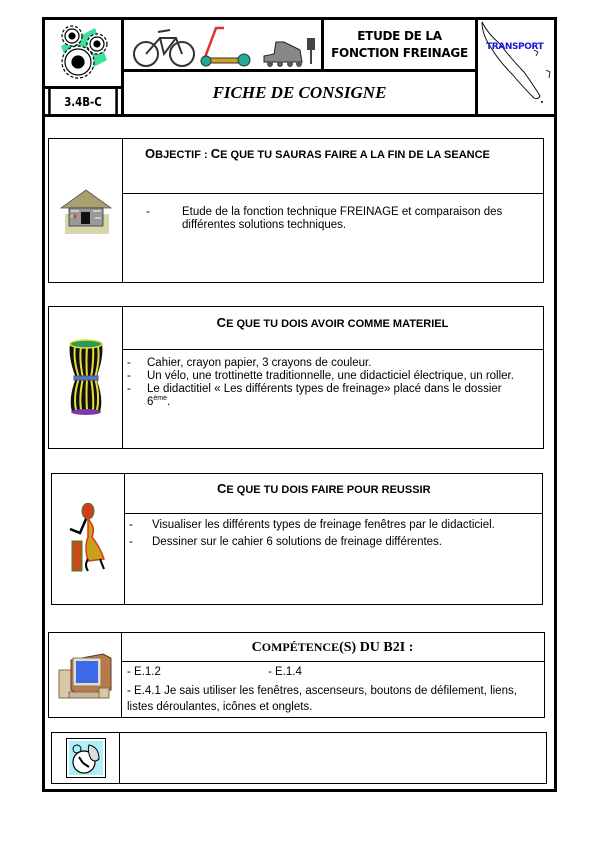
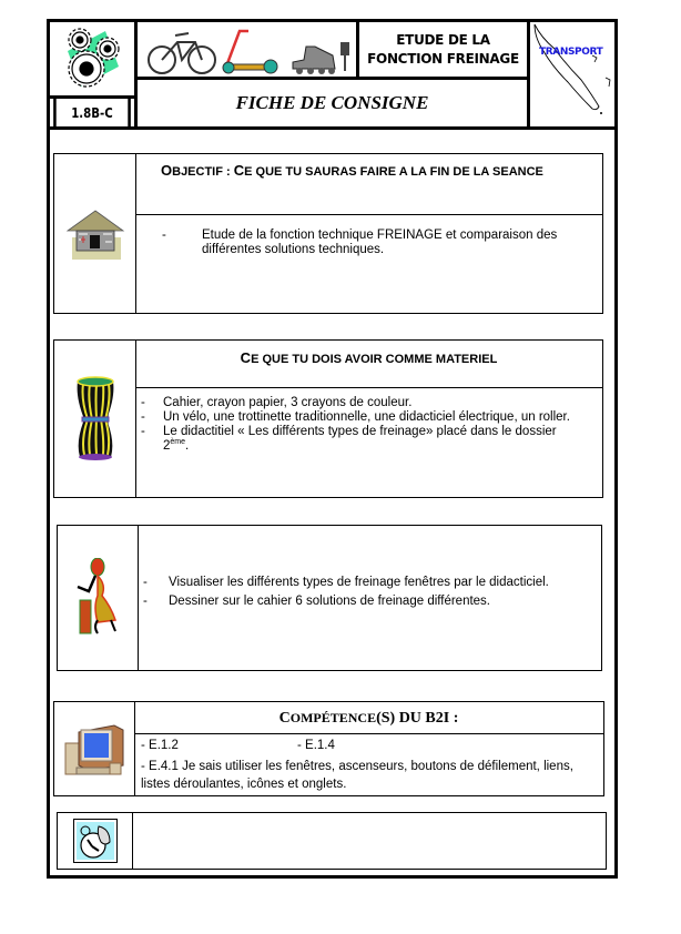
- 3.4B-C
+ 1.8B-C
  ETUDE DE LA
  FONCTION FREINAGE
  FICHE DE CONSIGNE
  TRANSPORT
  OBJECTIF : CE QUE TU SAURAS FAIRE A LA FIN DE LA SEANCE
  -
  Etude de la fonction technique FREINAGE et comparaison des différentes solutions techniques.
  CE QUE TU DOIS AVOIR COMME MATERIEL
  -
  Cahier, crayon papier, 3 crayons de couleur.
  -
  Un vélo, une trottinette traditionnelle, une didacticiel électrique, un roller.
  -
- Le didactitiel « Les différents types de freinage» placé dans le dossier 6 .
+ Le didactitiel « Les différents types de freinage» placé dans le dossier 2 .
- CE QUE TU DOIS FAIRE POUR REUSSIR
  -
  Visualiser les différents types de freinage fenêtres par le didacticiel.
  -
  Dessiner sur le cahier 6 solutions de freinage différentes.
  COMPÉTENCE(S) DU B2I :
  - E.1.2
  - E.1.4
  - E.4.1 Je sais utiliser les fenêtres, ascenseurs, boutons de défilement, liens, listes déroulantes, icônes et onglets.
